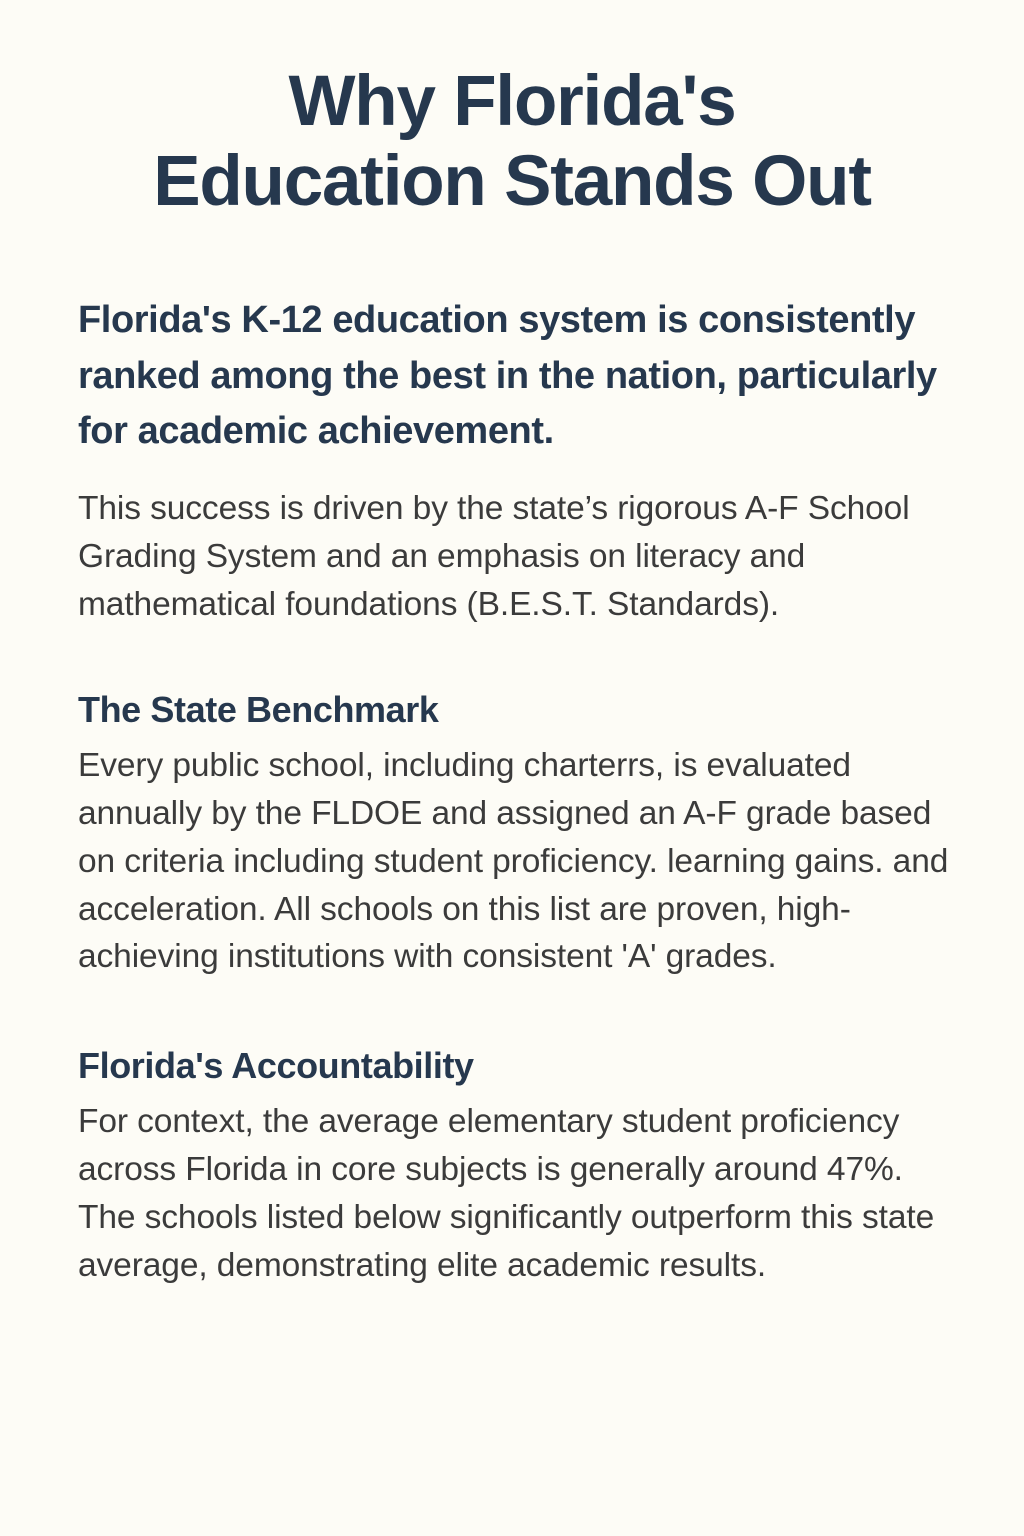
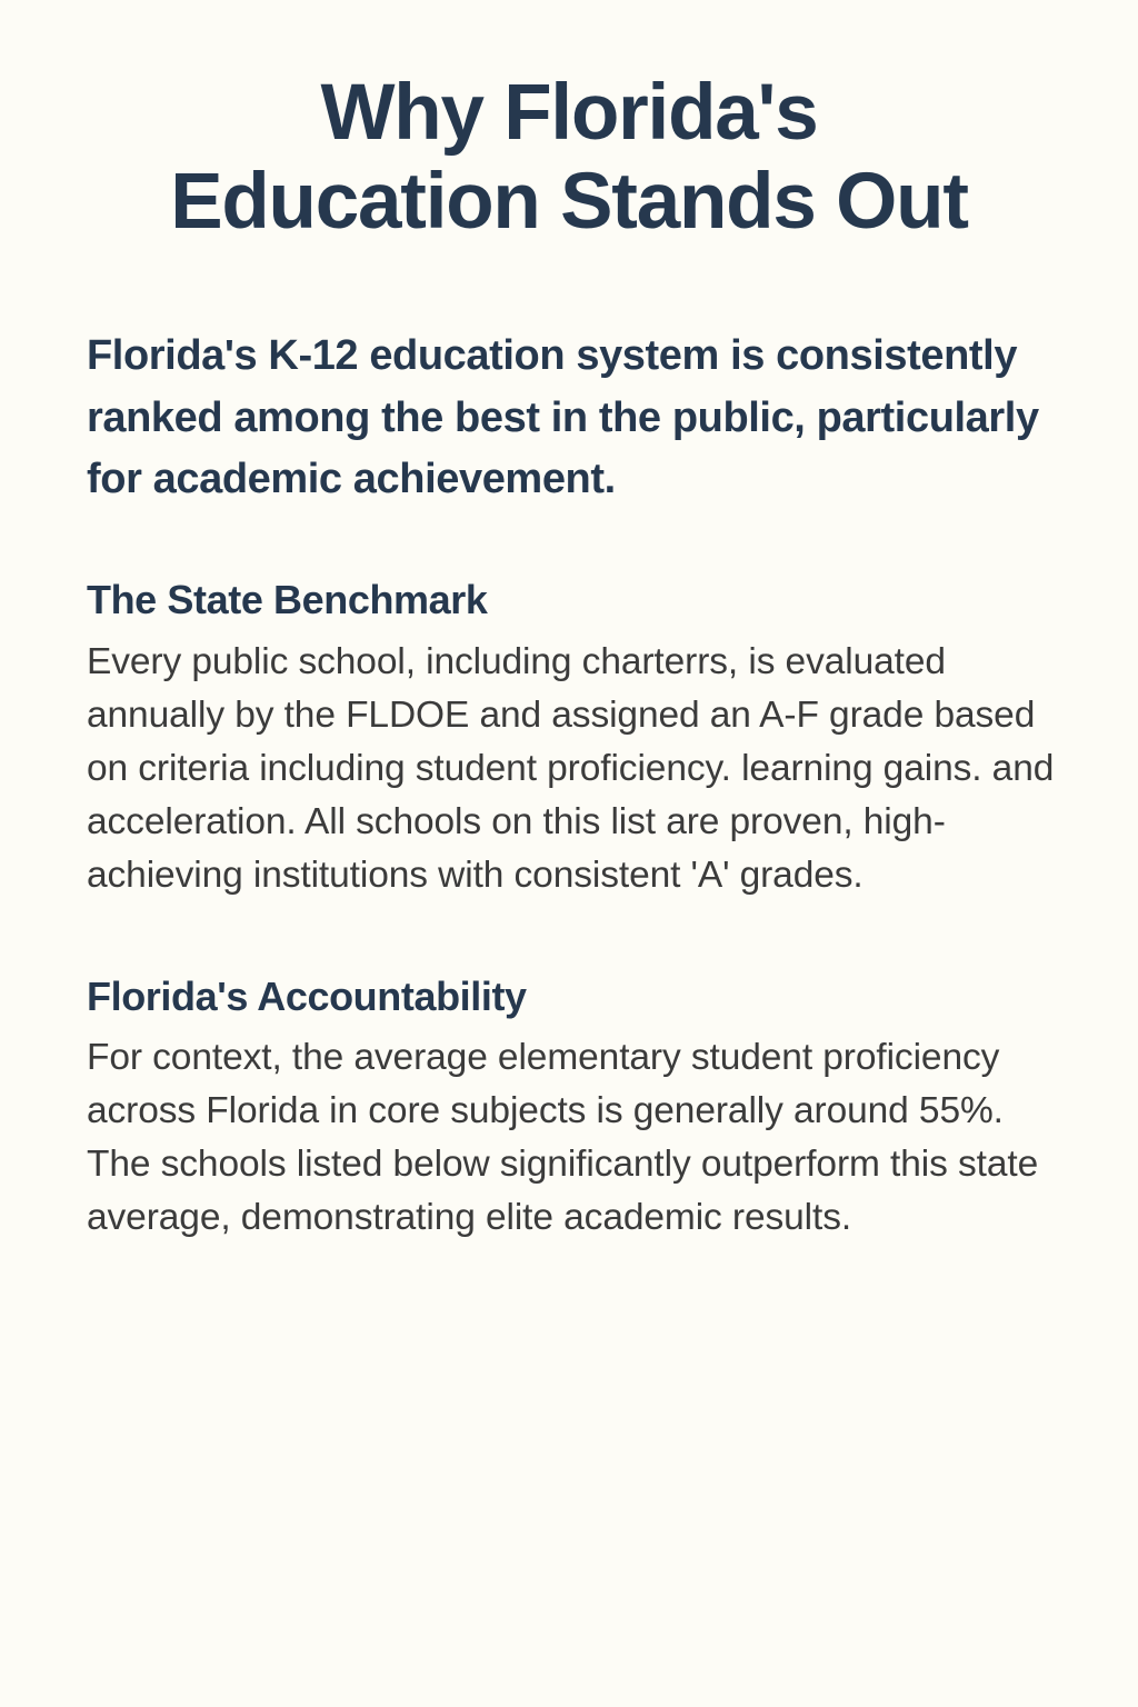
  Why Florida's
  Education Stands Out
- Florida's K-12 education system is consistently ranked among the best in the nation, particularly for academic achievement.
+ Florida's K-12 education system is consistently ranked among the best in the public, particularly for academic achievement.
- This success is driven by the state’s rigorous A-F School Grading System and an emphasis on literacy and mathematical foundations (B.E.S.T. Standards).
  The State Benchmark
  Every public school, including charterrs, is evaluated annually by the FLDOE and assigned an A-F grade based on criteria including student proficiency. learning gains. and acceleration. All schools on this list are proven, high-achieving institutions with consistent 'A' grades.
  Florida's Accountability
- For context, the average elementary student proficiency across Florida in core subjects is generally around 47%. The schools listed below significantly outperform this state average, demonstrating elite academic results.
+ For context, the average elementary student proficiency across Florida in core subjects is generally around 55%. The schools listed below significantly outperform this state average, demonstrating elite academic results.
